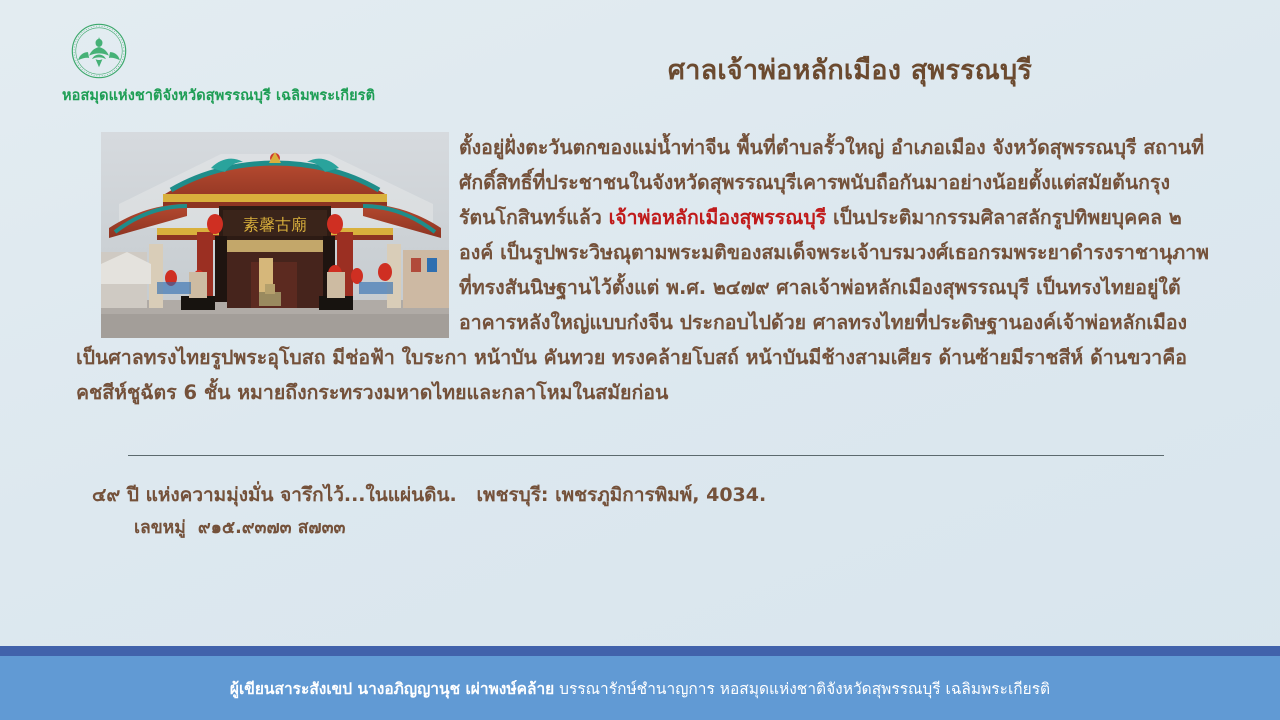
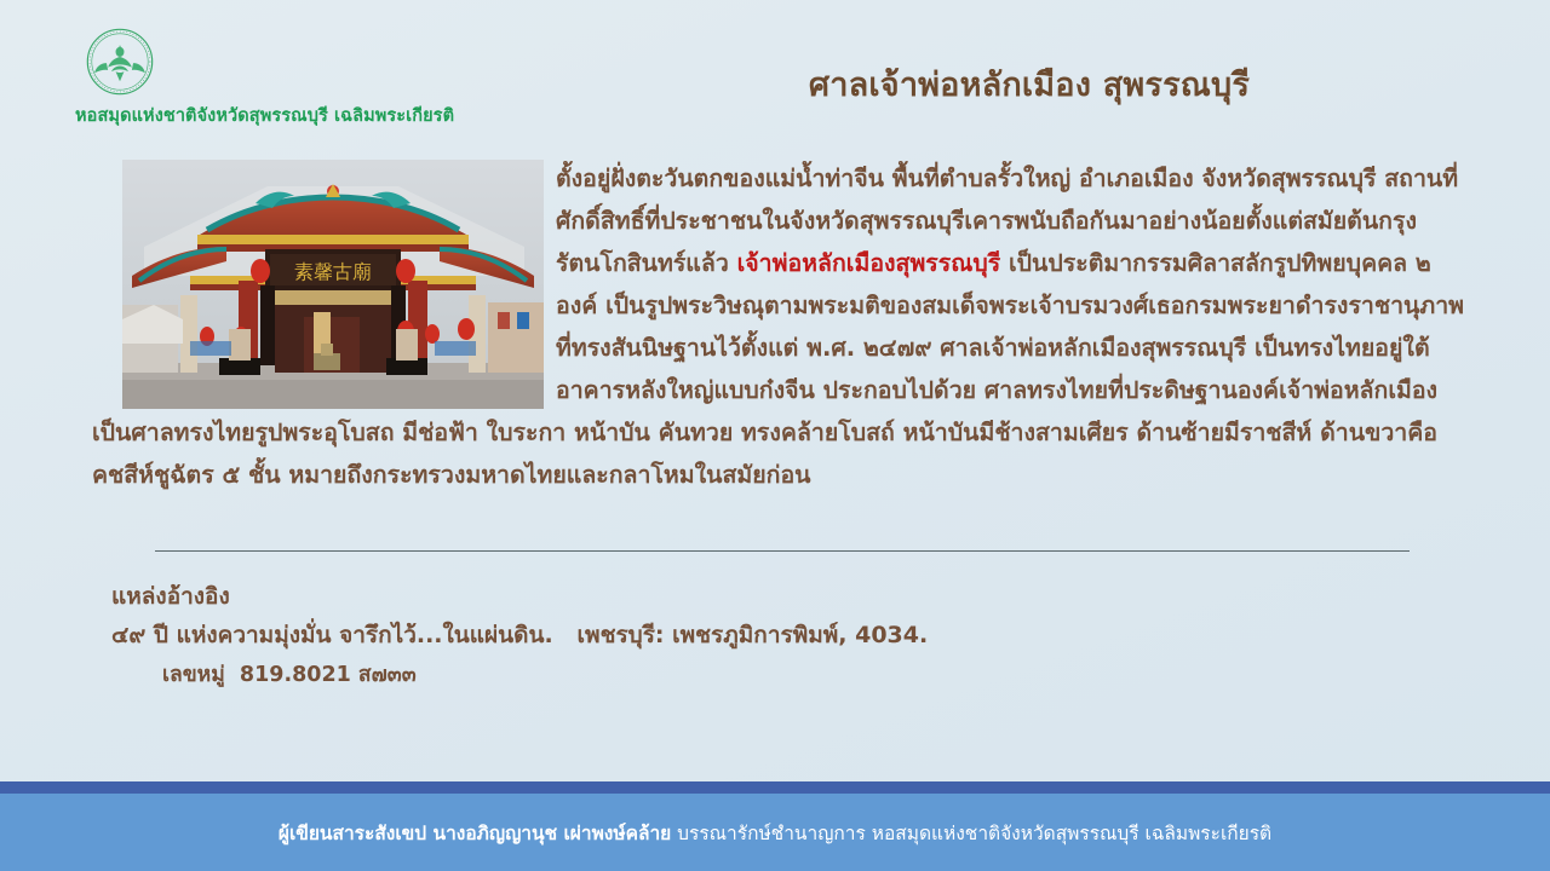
  หอสมุดแห่งชาติจังหวัดสุพรรณบุรี เฉลิมพระเกียรติ
  ศาลเจ้าพ่อหลักเมือง สุพรรณบุรี
  素馨古廟
- ตั้งอยู่ฝั่งตะวันตกของแม่น้ำท่าจีน พื้นที่ตำบลรั้วใหญ่ อำเภอเมือง จังหวัดสุพรรณบุรี สถานที่ศักดิ์สิทธิ์ที่ประชาชนในจังหวัดสุพรรณบุรีเคารพนับถือกันมาอย่างน้อยตั้งแต่สมัยต้นกรุงรัตนโกสินทร์แล้ว เจ้าพ่อหลักเมืองสุพรรณบุรี เป็นประติมากรรมศิลาสลักรูปทิพยบุคคล ๒ องค์ เป็นรูปพระวิษณุตามพระมติของสมเด็จพระเจ้าบรมวงศ์เธอกรมพระยาดำรงราชานุภาพ ที่ทรงสันนิษฐานไว้ตั้งแต่ พ.ศ. ๒๔๗๙ ศาลเจ้าพ่อหลักเมืองสุพรรณบุรี เป็นทรงไทยอยู่ใต้อาคารหลังใหญ่แบบก๋งจีน ประกอบไปด้วย ศาลทรงไทยที่ประดิษฐานองค์เจ้าพ่อหลักเมือง เป็นศาลทรงไทยรูปพระอุโบสถ มีช่อฟ้า ใบระกา หน้าบัน คันทวย ทรงคล้ายโบสถ์ หน้าบันมีช้างสามเศียร ด้านซ้ายมีราชสีห์ ด้านขวาคือคชสีห์ชูฉัตร 6 ชั้น หมายถึงกระทรวงมหาดไทยและกลาโหมในสมัยก่อน
+ ตั้งอยู่ฝั่งตะวันตกของแม่น้ำท่าจีน พื้นที่ตำบลรั้วใหญ่ อำเภอเมือง จังหวัดสุพรรณบุรี สถานที่ศักดิ์สิทธิ์ที่ประชาชนในจังหวัดสุพรรณบุรีเคารพนับถือกันมาอย่างน้อยตั้งแต่สมัยต้นกรุงรัตนโกสินทร์แล้ว เจ้าพ่อหลักเมืองสุพรรณบุรี เป็นประติมากรรมศิลาสลักรูปทิพยบุคคล ๒ องค์ เป็นรูปพระวิษณุตามพระมติของสมเด็จพระเจ้าบรมวงศ์เธอกรมพระยาดำรงราชานุภาพ ที่ทรงสันนิษฐานไว้ตั้งแต่ พ.ศ. ๒๔๗๙ ศาลเจ้าพ่อหลักเมืองสุพรรณบุรี เป็นทรงไทยอยู่ใต้อาคารหลังใหญ่แบบก๋งจีน ประกอบไปด้วย ศาลทรงไทยที่ประดิษฐานองค์เจ้าพ่อหลักเมือง เป็นศาลทรงไทยรูปพระอุโบสถ มีช่อฟ้า ใบระกา หน้าบัน คันทวย ทรงคล้ายโบสถ์ หน้าบันมีช้างสามเศียร ด้านซ้ายมีราชสีห์ ด้านขวาคือคชสีห์ชูฉัตร ๕ ชั้น หมายถึงกระทรวงมหาดไทยและกลาโหมในสมัยก่อน
+ แหล่งอ้างอิง
  ๔๙ ปี แห่งความมุ่งมั่น จารึกไว้...ในแผ่นดิน. เพชรบุรี: เพชรภูมิการพิมพ์, 4034.
- เลขหมู่ ๙๑๕.๙๓๗๓ ส๗๓๓
+ เลขหมู่ 819.8021 ส๗๓๓
  ผู้เขียนสาระสังเขป นางอภิญญานุช เผ่าพงษ์คล้าย บรรณารักษ์ชำนาญการ หอสมุดแห่งชาติจังหวัดสุพรรณบุรี เฉลิมพระเกียรติ
